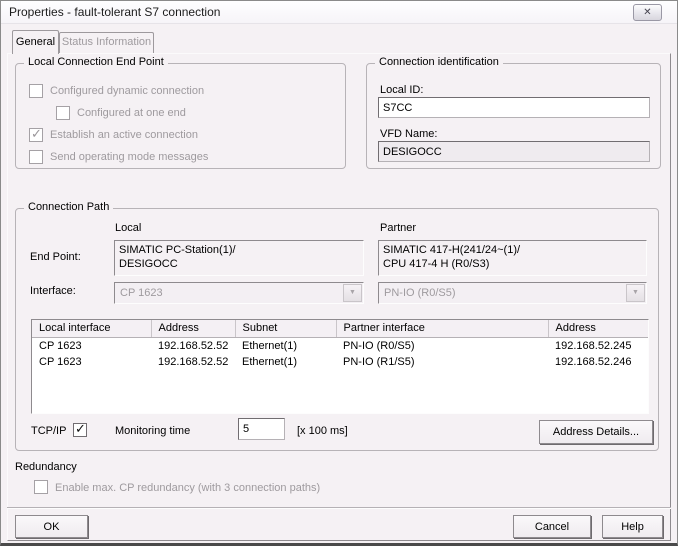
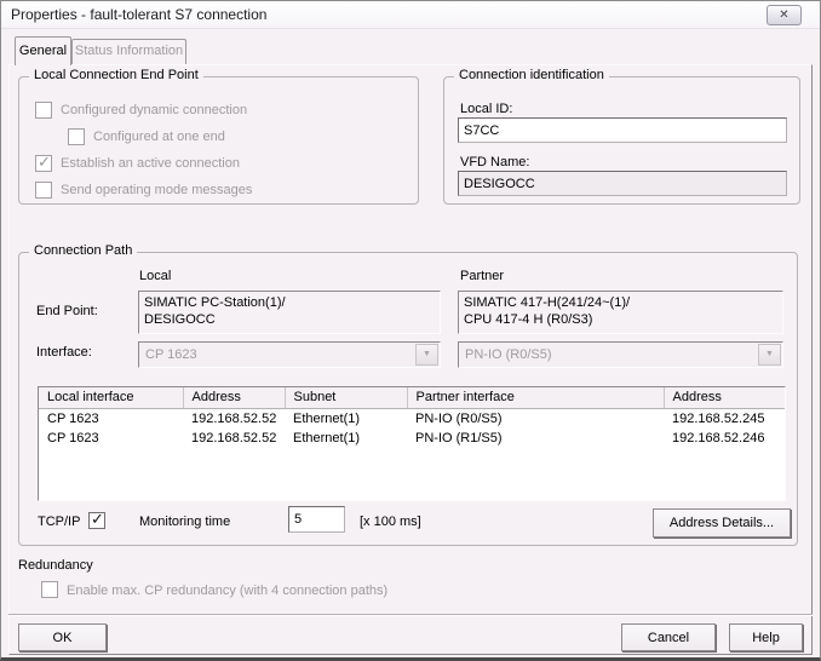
  Properties - fault-tolerant S7 connection
  ✕
  General
  Status Information
  Local Connection End Point
  Configured dynamic connection
  Configured at one end
  ✓
  Establish an active connection
  Send operating mode messages
  Connection identification
  Local ID:
  S7CC
  VFD Name:
  DESIGOCC
  Connection Path
  Local
  Partner
  End Point:
  SIMATIC PC-Station(1)/
  DESIGOCC
  SIMATIC 417-H(241/24~(1)/
  CPU 417-4 H (R0/S3)
  Interface:
  CP 1623
  PN-IO (R0/S5)
  Local interface	Address	Subnet	Partner interface	Address
  CP 1623	192.168.52.52	Ethernet(1)	PN-IO (R0/S5)	192.168.52.245
  CP 1623	192.168.52.52	Ethernet(1)	PN-IO (R1/S5)	192.168.52.246
  TCP/IP
  ✓
  Monitoring time
  5
  [x 100 ms]
  Address Details...
  Redundancy
- Enable max. CP redundancy (with 3 connection paths)
+ Enable max. CP redundancy (with 4 connection paths)
  OK
  Cancel
  Help
